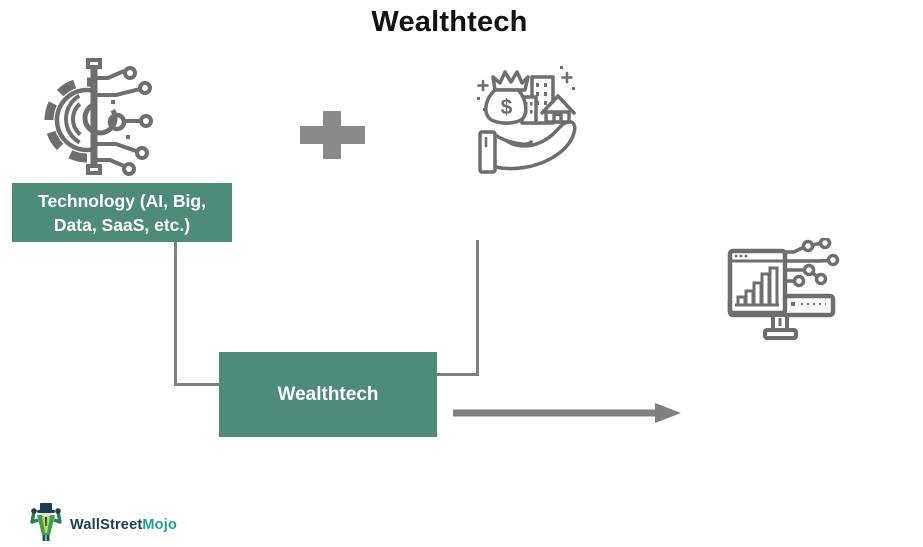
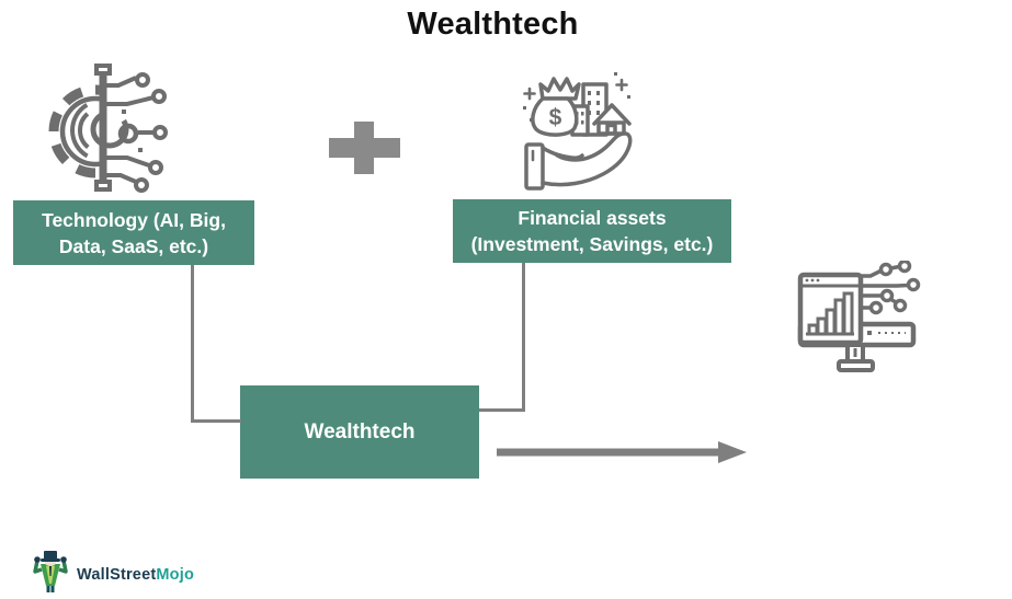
  Wealthtech
  $
  Technology (AI, Big,
  Data, SaaS, etc.)
+ Financial assets
+ (Investment, Savings, etc.)
  Wealthtech
  WallStreetMojo
